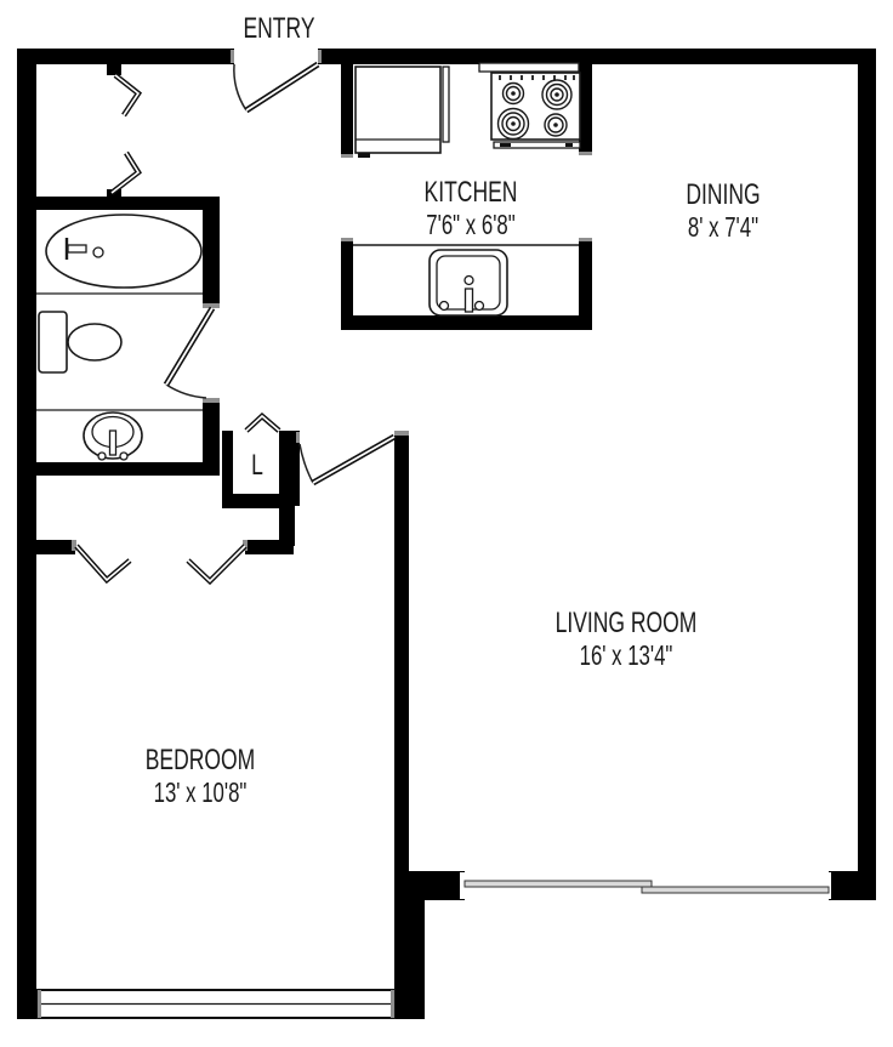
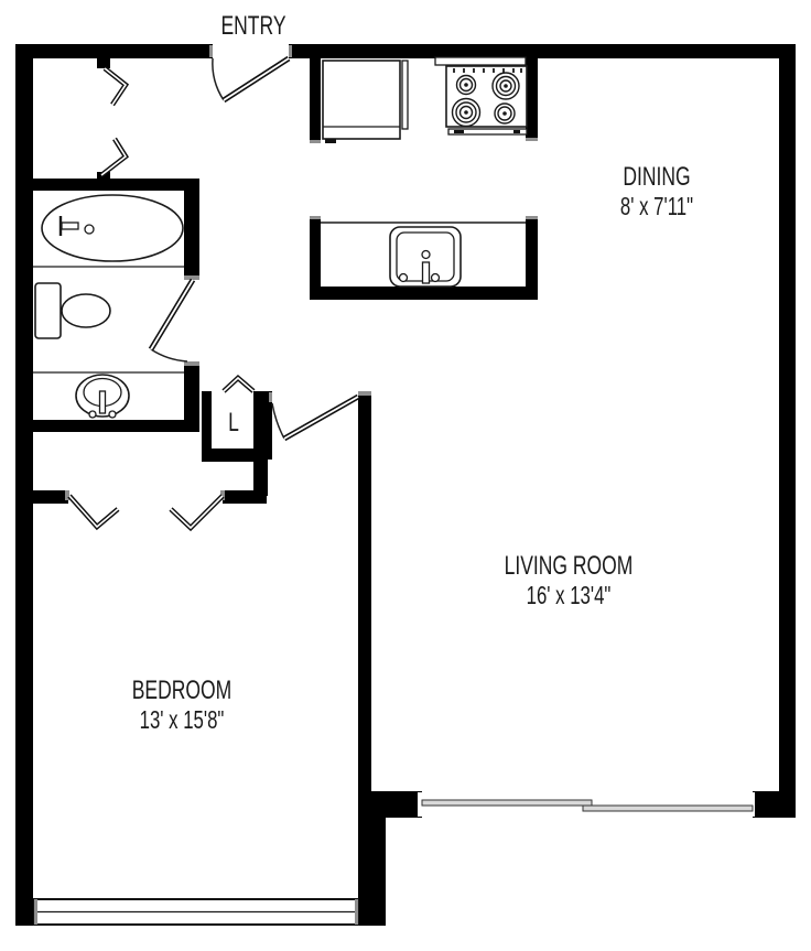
  ENTRY
- KITCHEN
- 7'6" x 6'8"
  DINING
- 8' x 7'4"
+ 8' x 7'11"
  L
  LIVING ROOM
  16' x 13'4"
  BEDROOM
- 13' x 10'8"
+ 13' x 15'8"
